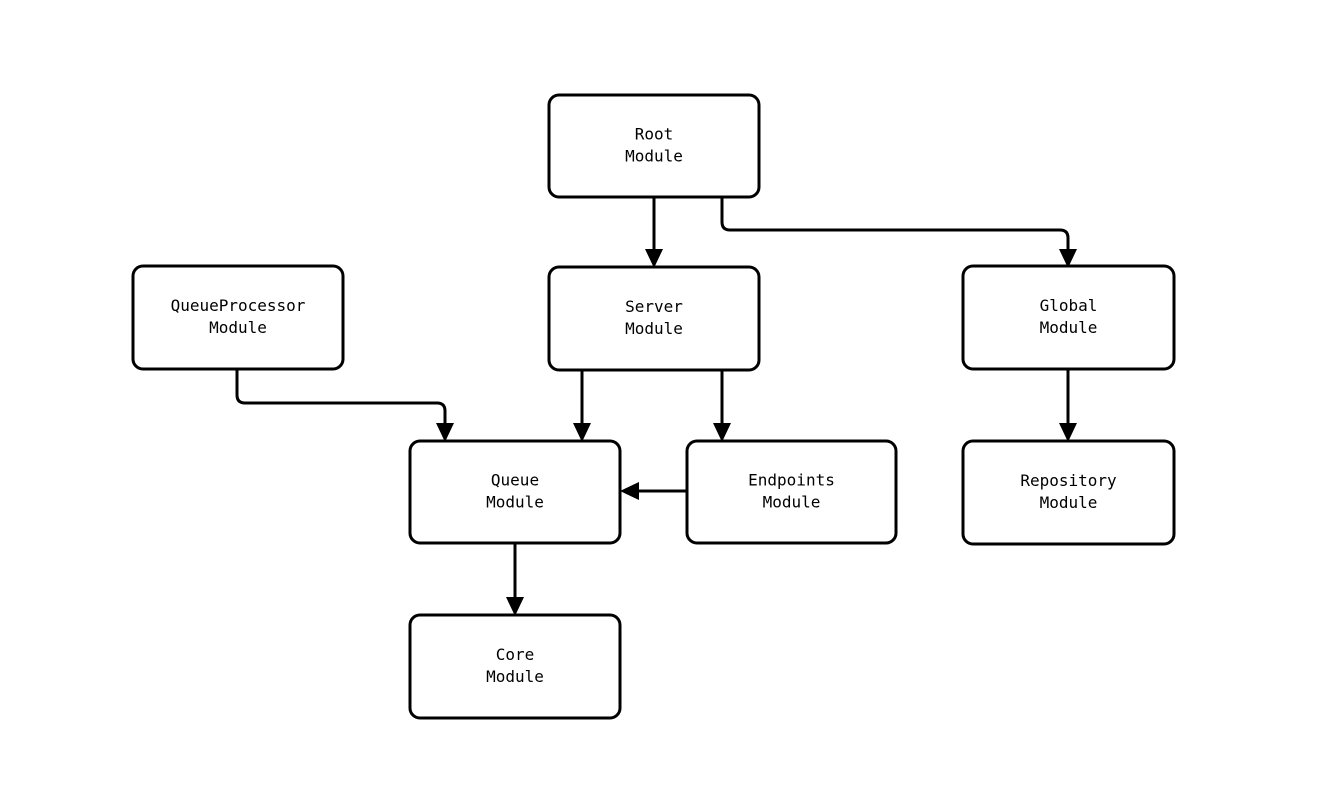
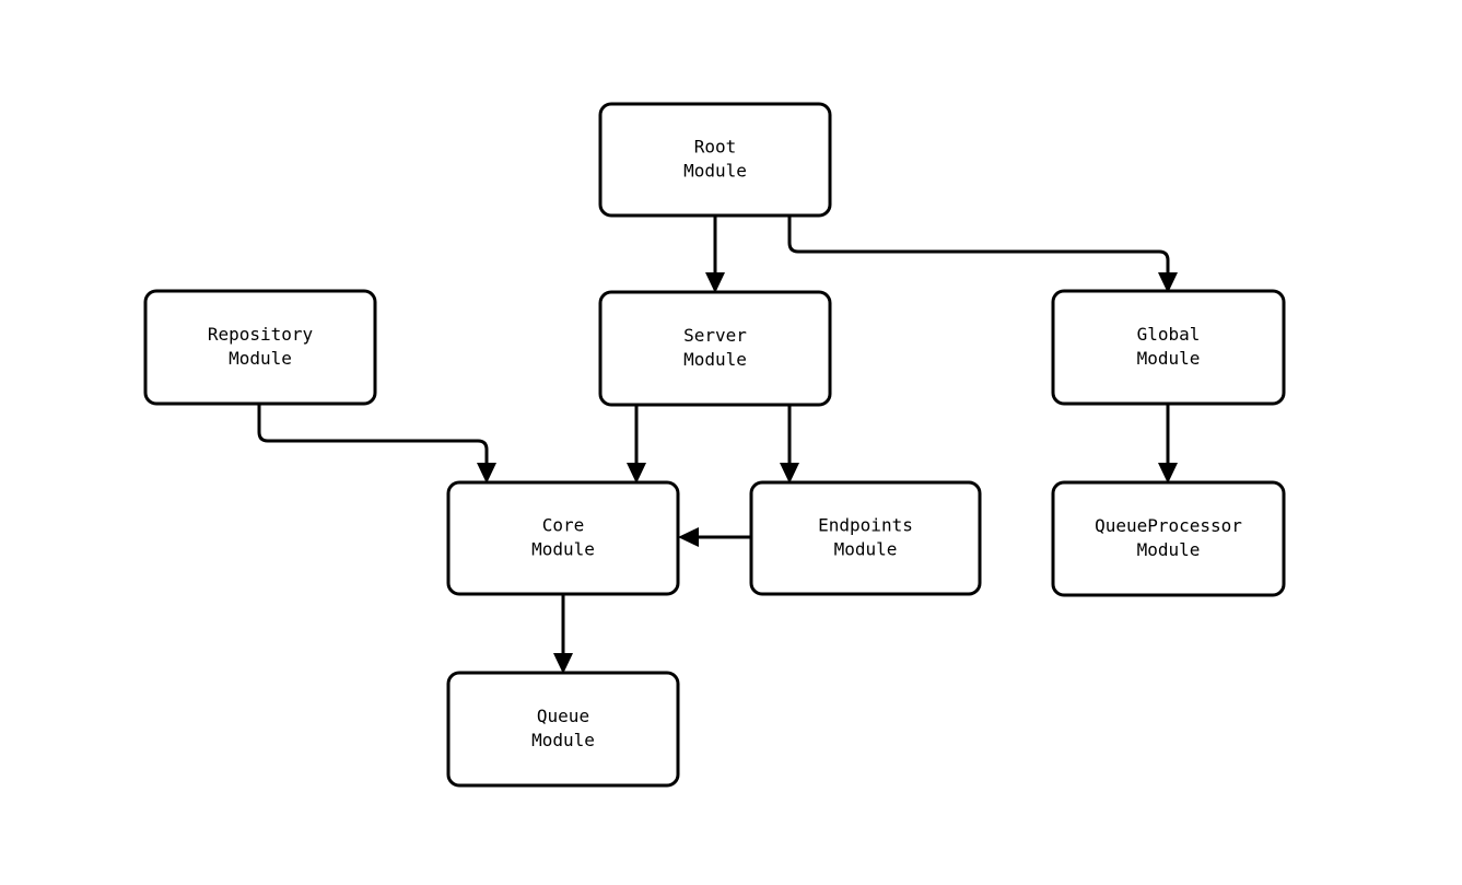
  Root
  Module
- QueueProcessor
+ Repository
  Module
  Server
  Module
  Global
  Module
- Queue
+ Core
  Module
  Endpoints
  Module
- Repository
+ QueueProcessor
  Module
- Core
+ Queue
  Module
